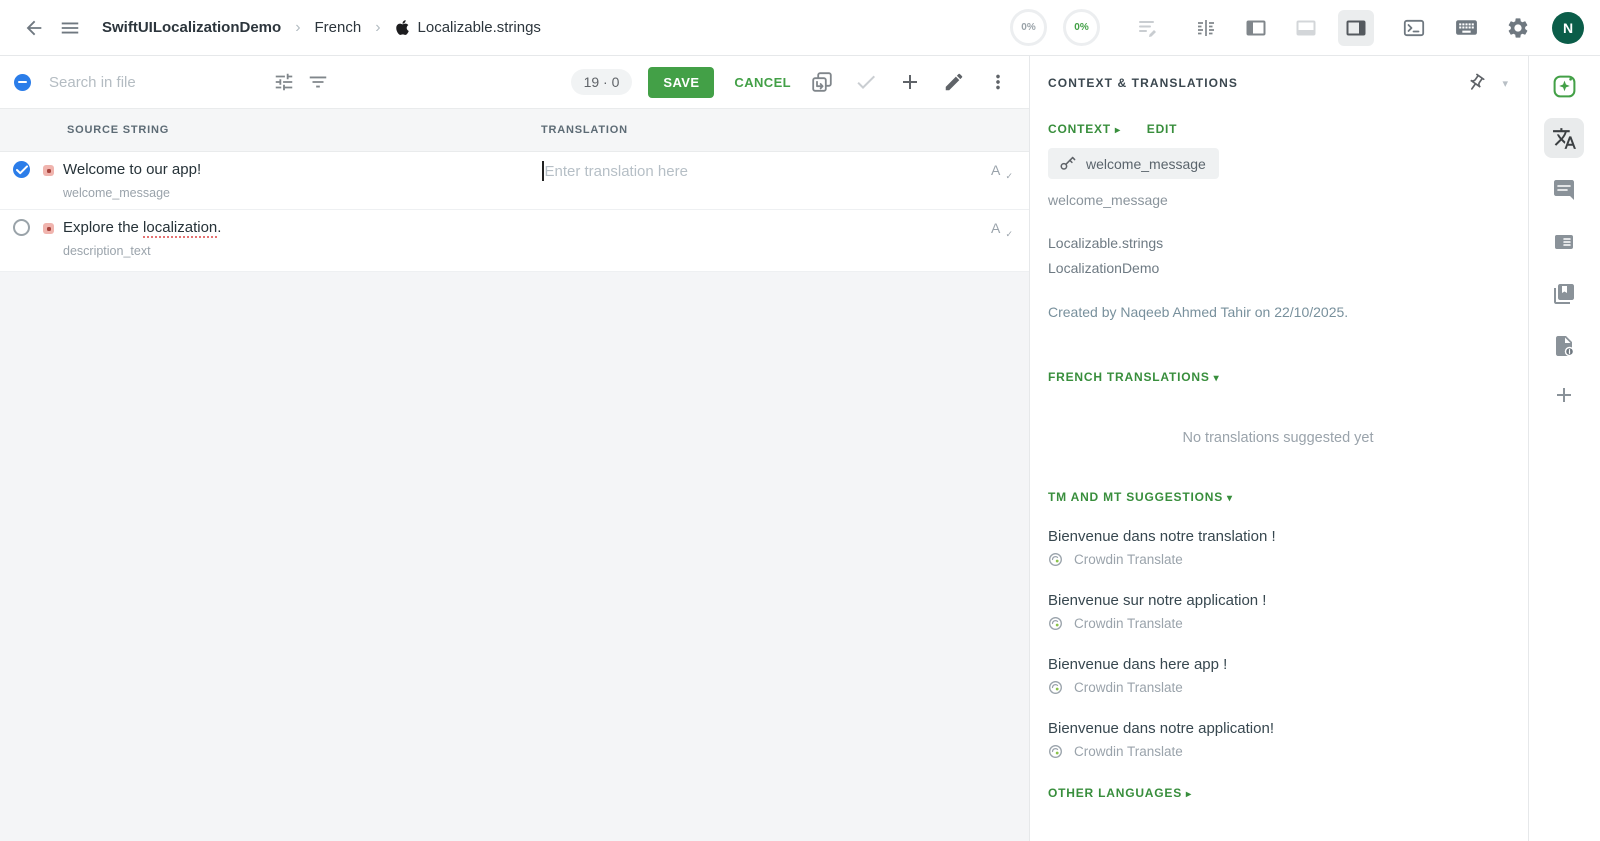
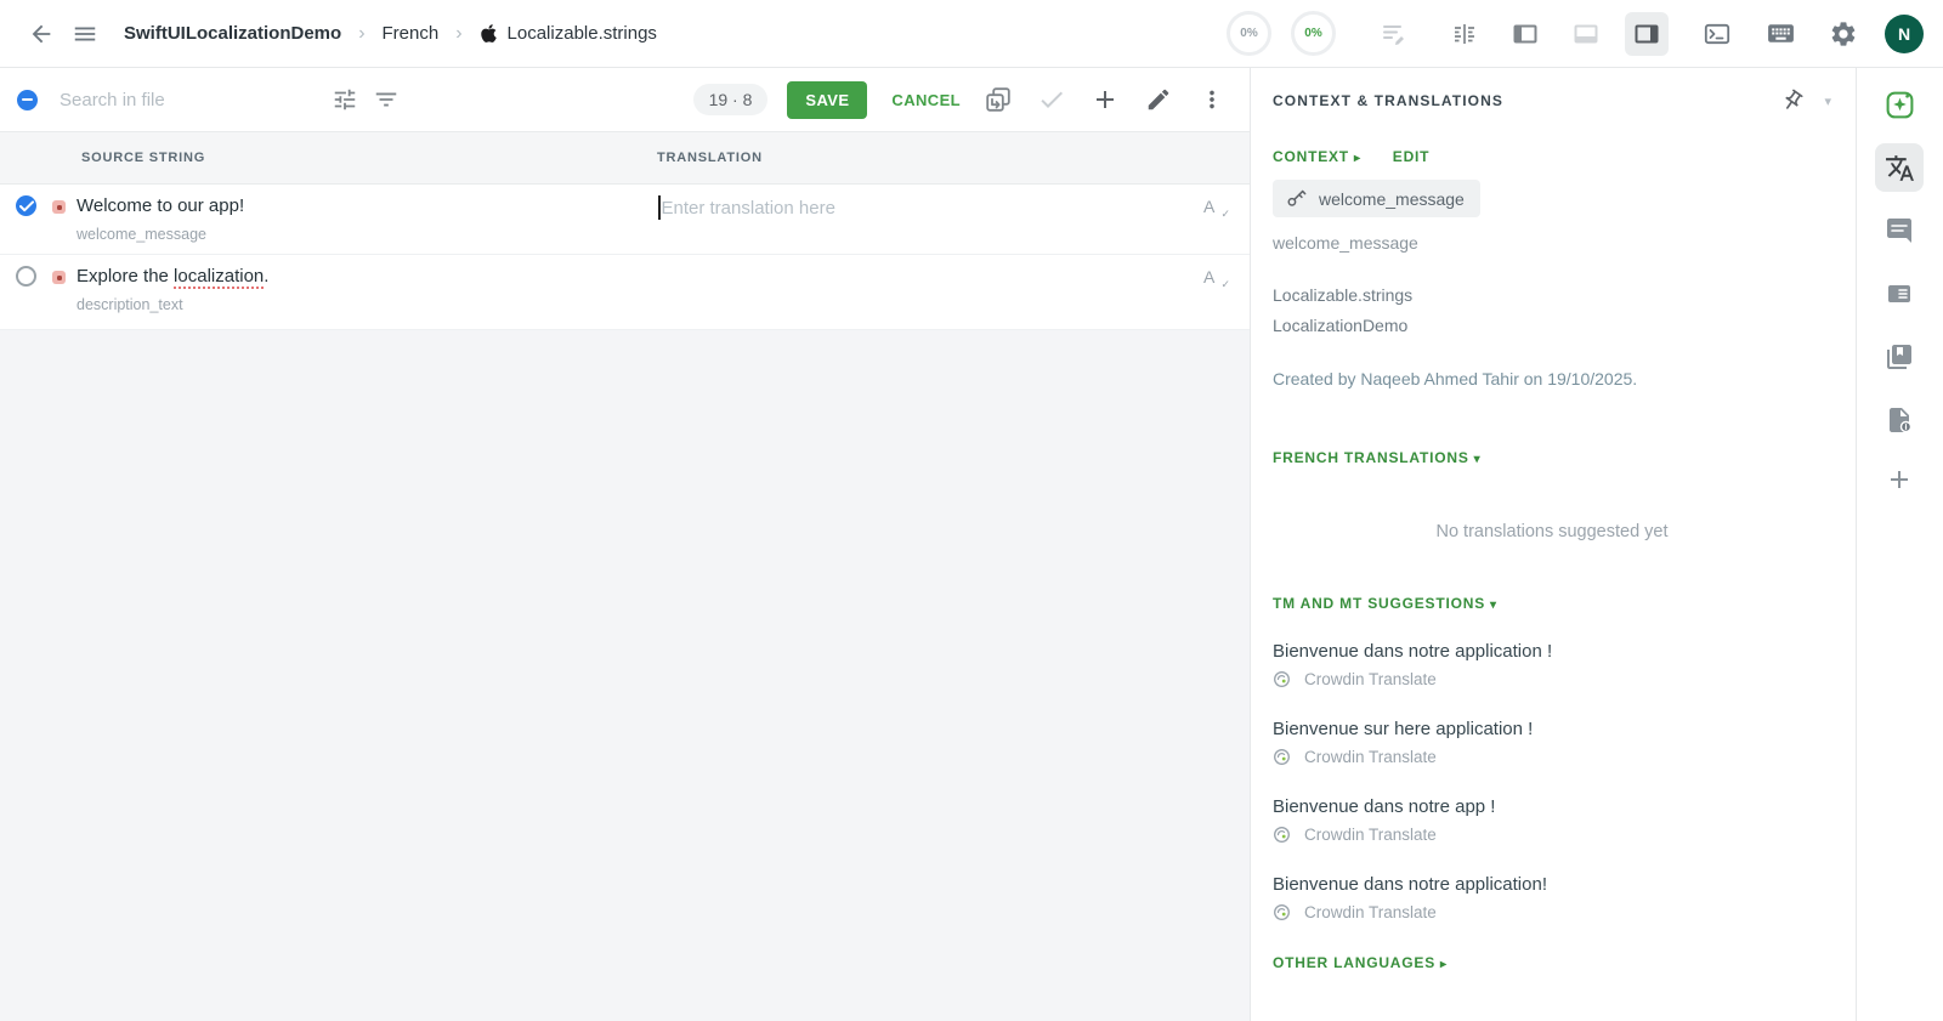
  SwiftUILocalizationDemo
  ›
  French
  ›
  Localizable.strings
  0%
  0%
  N
  Search in file
- 19 · 0
+ 19 · 8
  SAVE
  CANCEL
  SOURCE STRING
  TRANSLATION
  Welcome to our app!
  welcome_message
  Enter translation here
  A
  ✓
  Explore the localization.
  description_text
  A
  ✓
  CONTEXT & TRANSLATIONS
  ▾
  CONTEXT ▸
  EDIT
  welcome_message
  welcome_message
  Localizable.strings
  LocalizationDemo
- Created by Naqeeb Ahmed Tahir on 22/10/2025.
+ Created by Naqeeb Ahmed Tahir on 19/10/2025.
  FRENCH TRANSLATIONS ▾
  No translations suggested yet
  TM AND MT SUGGESTIONS ▾
- Bienvenue dans notre translation !
+ Bienvenue dans notre application !
  Crowdin Translate
- Bienvenue sur notre application !
+ Bienvenue sur here application !
  Crowdin Translate
- Bienvenue dans here app !
+ Bienvenue dans notre app !
  Crowdin Translate
  Bienvenue dans notre application!
  Crowdin Translate
  OTHER LANGUAGES ▸
